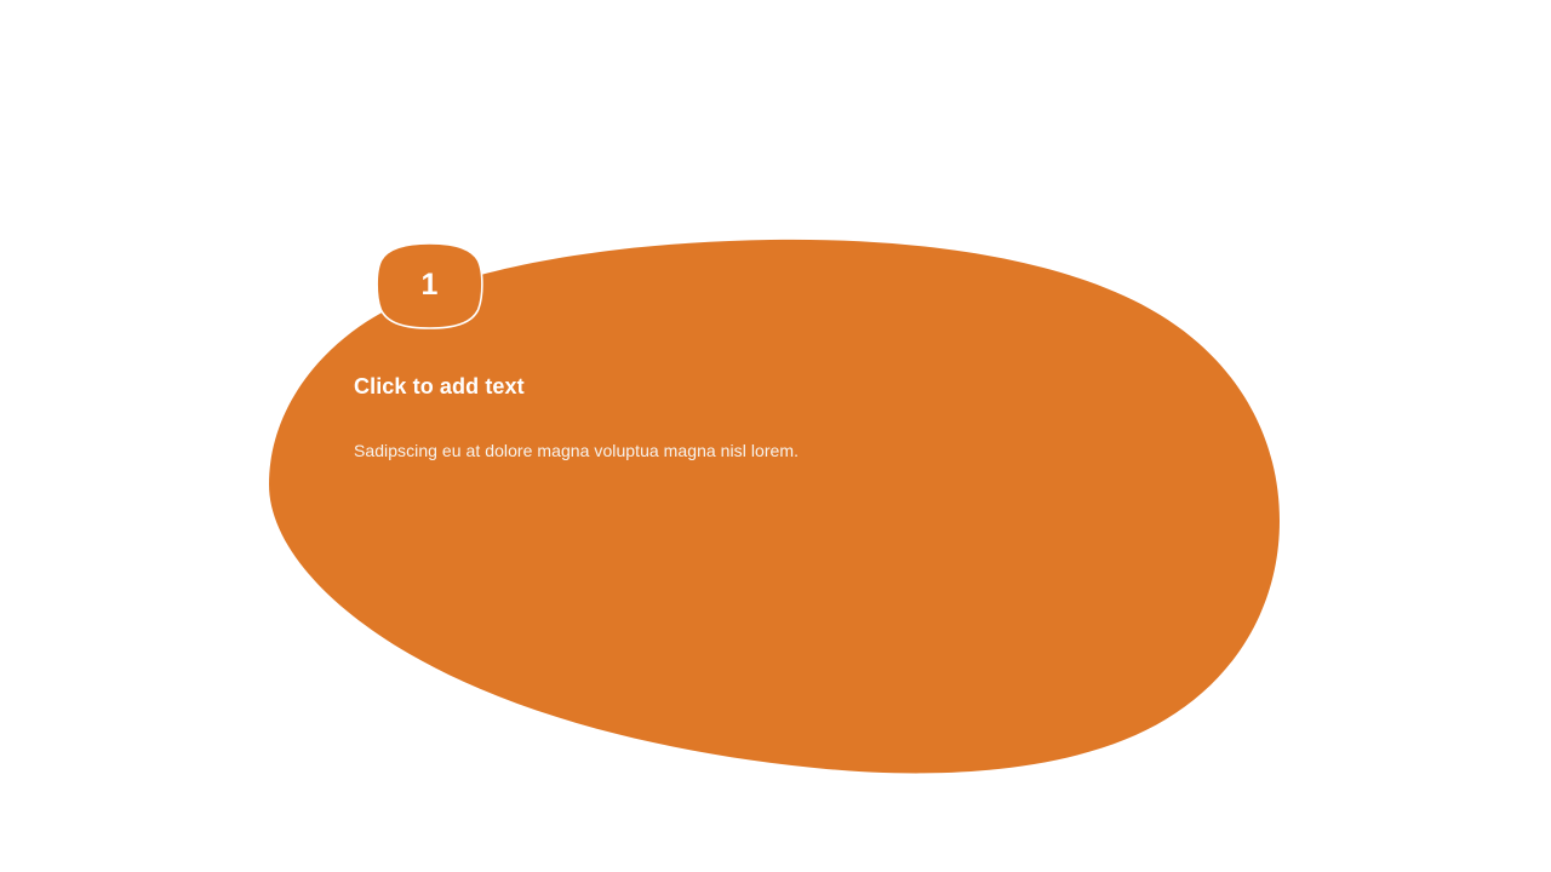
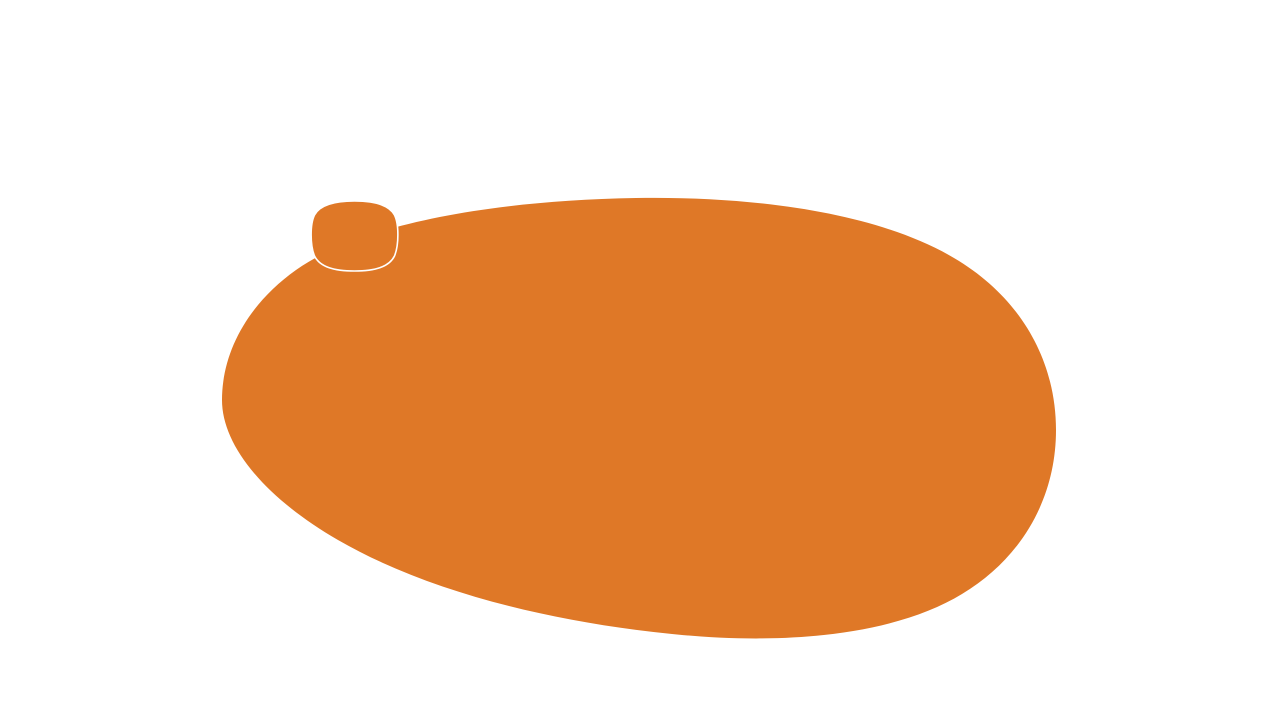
- 1
- Click to add text
- Sadipscing eu at dolore magna voluptua magna nisl lorem.
